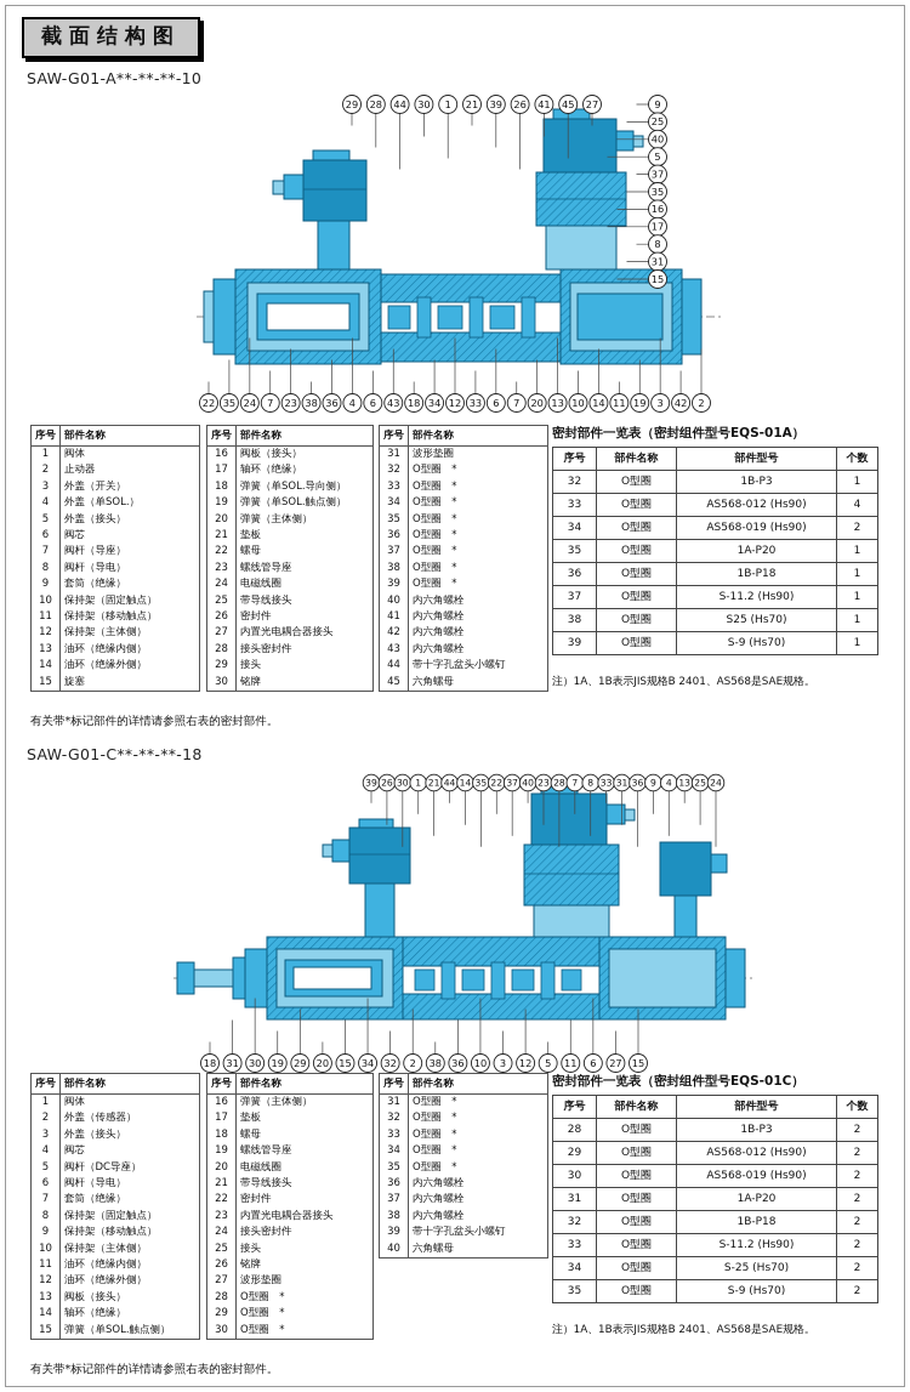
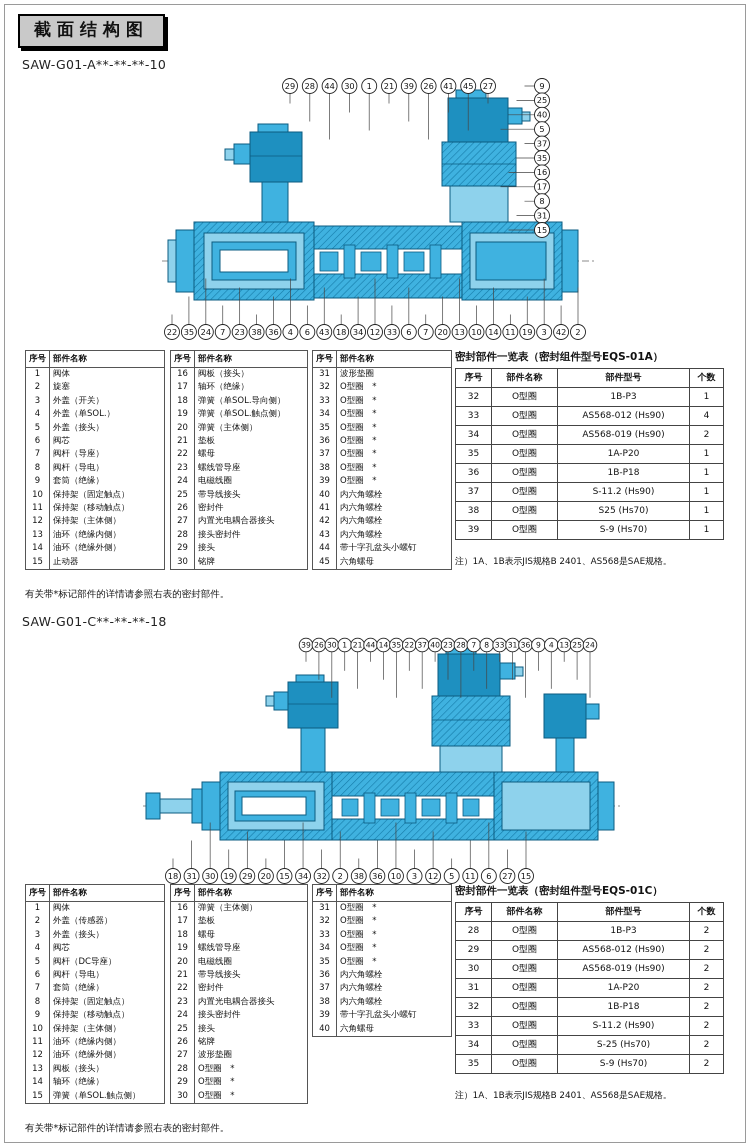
  截面结构图
  SAW-G01-A**-**-**-10
  29
  28
  44
  30
  1
  21
  39
  26
  41
  45
  27
  9
  25
  40
  5
  37
  35
  16
  17
  8
  31
  15
  22
  35
  24
  7
  23
  38
  36
  4
  6
  43
  18
  34
  12
  33
  6
  7
  20
  13
  10
  14
  11
  19
  3
  42
  2
  序号	部件名称
  1	阀体
- 2	止动器
+ 2	旋塞
  3	外盖（开关）
  4	外盖（单SOL.）
  5	外盖（接头）
  6	阀芯
  7	阀杆（导座）
  8	阀杆（导电）
  9	套筒（绝缘）
  10	保持架（固定触点）
  11	保持架（移动触点）
  12	保持架（主体侧）
  13	油环（绝缘内侧）
  14	油环（绝缘外侧）
- 15	旋塞
+ 15	止动器
  序号	部件名称
  16	阀板（接头）
  17	轴环（绝缘）
  18	弹簧（单SOL.导向侧）
  19	弹簧（单SOL.触点侧）
  20	弹簧（主体侧）
  21	垫板
  22	螺母
  23	螺线管导座
  24	电磁线圈
  25	带导线接头
  26	密封件
  27	内置光电耦合器接头
  28	接头密封件
  29	接头
  30	铭牌
  序号	部件名称
  31	波形垫圈
  32	O型圈 *
  33	O型圈 *
  34	O型圈 *
  35	O型圈 *
  36	O型圈 *
  37	O型圈 *
  38	O型圈 *
  39	O型圈 *
  40	内六角螺栓
  41	内六角螺栓
  42	内六角螺栓
  43	内六角螺栓
  44	带十字孔盆头小螺钉
  45	六角螺母
  密封部件一览表（密封组件型号EQS-01A）
  序号	部件名称	部件型号	个数
  32	O型圈	1B-P3	1
  33	O型圈	AS568-012 (Hs90)	4
  34	O型圈	AS568-019 (Hs90)	2
  35	O型圈	1A-P20	1
  36	O型圈	1B-P18	1
  37	O型圈	S-11.2 (Hs90)	1
  38	O型圈	S25 (Hs70)	1
  39	O型圈	S-9 (Hs70)	1
  注）1A、1B表示JIS规格B 2401、AS568是SAE规格。
  有关带*标记部件的详情请参照右表的密封部件。
  SAW-G01-C**-**-**-18
  39
  26
  30
  1
  21
  44
  14
  35
  22
  37
  40
  23
  28
  7
  8
  33
  31
  36
  9
  4
  13
  25
  24
  18
  31
  30
  19
  29
  20
  15
  34
  32
  2
  38
  36
  10
  3
  12
  5
  11
  6
  27
  15
  序号	部件名称
  1	阀体
  2	外盖（传感器）
  3	外盖（接头）
  4	阀芯
  5	阀杆（DC导座）
  6	阀杆（导电）
  7	套筒（绝缘）
  8	保持架（固定触点）
  9	保持架（移动触点）
  10	保持架（主体侧）
  11	油环（绝缘内侧）
  12	油环（绝缘外侧）
  13	阀板（接头）
  14	轴环（绝缘）
  15	弹簧（单SOL.触点侧）
  序号	部件名称
  16	弹簧（主体侧）
  17	垫板
  18	螺母
  19	螺线管导座
  20	电磁线圈
  21	带导线接头
  22	密封件
  23	内置光电耦合器接头
  24	接头密封件
  25	接头
  26	铭牌
  27	波形垫圈
  28	O型圈 *
  29	O型圈 *
  30	O型圈 *
  序号	部件名称
  31	O型圈 *
  32	O型圈 *
  33	O型圈 *
  34	O型圈 *
  35	O型圈 *
  36	内六角螺栓
  37	内六角螺栓
  38	内六角螺栓
  39	带十字孔盆头小螺钉
  40	六角螺母
  密封部件一览表（密封组件型号EQS-01C）
  序号	部件名称	部件型号	个数
  28	O型圈	1B-P3	2
  29	O型圈	AS568-012 (Hs90)	2
  30	O型圈	AS568-019 (Hs90)	2
  31	O型圈	1A-P20	2
  32	O型圈	1B-P18	2
  33	O型圈	S-11.2 (Hs90)	2
  34	O型圈	S-25 (Hs70)	2
  35	O型圈	S-9 (Hs70)	2
  注）1A、1B表示JIS规格B 2401、AS568是SAE规格。
  有关带*标记部件的详情请参照右表的密封部件。
